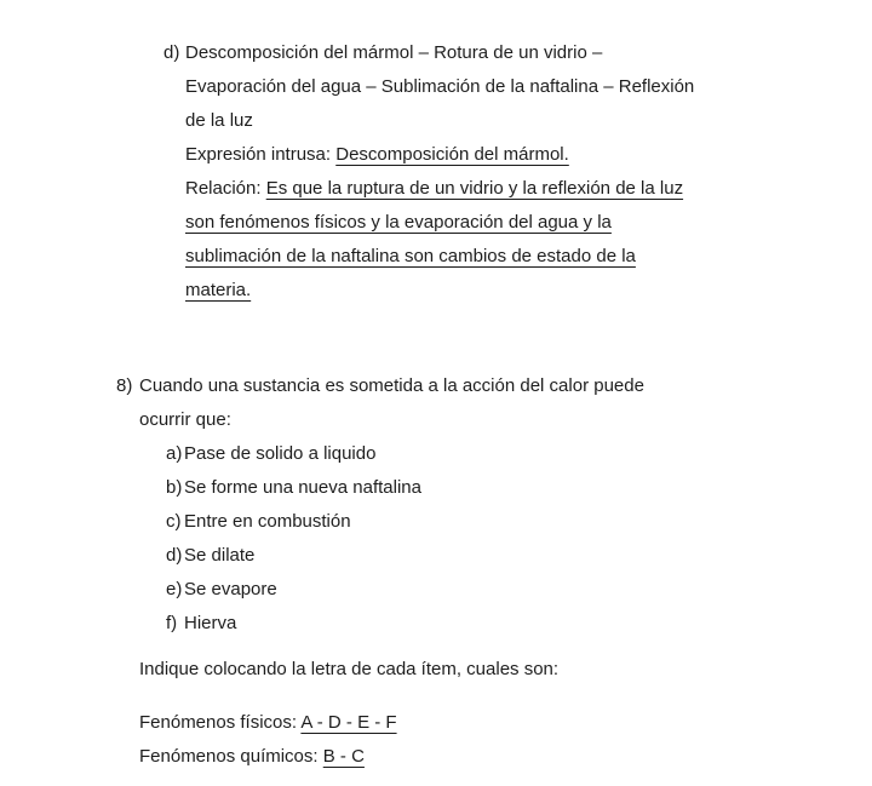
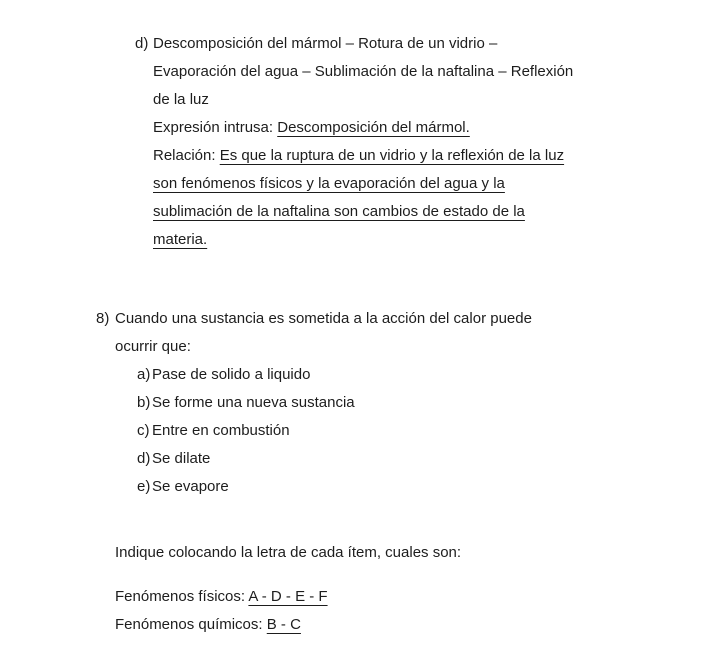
  d)
  Descomposición del mármol – Rotura de un vidrio –
  Evaporación del agua – Sublimación de la naftalina – Reflexión
  de la luz
  Expresión intrusa: Descomposición del mármol.
  Relación: Es que la ruptura de un vidrio y la reflexión de la luz
  son fenómenos físicos y la evaporación del agua y la
  sublimación de la naftalina son cambios de estado de la
  materia.
  8)
  Cuando una sustancia es sometida a la acción del calor puede
  ocurrir que:
  a)Pase de solido a liquido
- b)Se forme una nueva naftalina
+ b)Se forme una nueva sustancia
  c) Entre en combustión
  d)Se dilate
  e)Se evapore
- f) Hierva
  Indique colocando la letra de cada ítem, cuales son:
  Fenómenos físicos: A - D - E - F
  Fenómenos químicos: B - C
